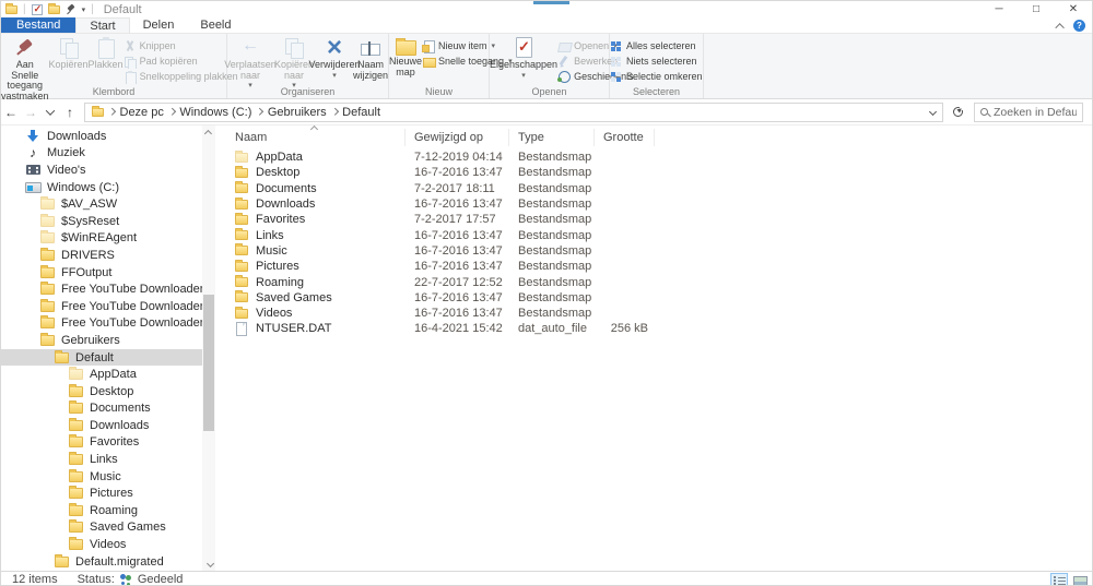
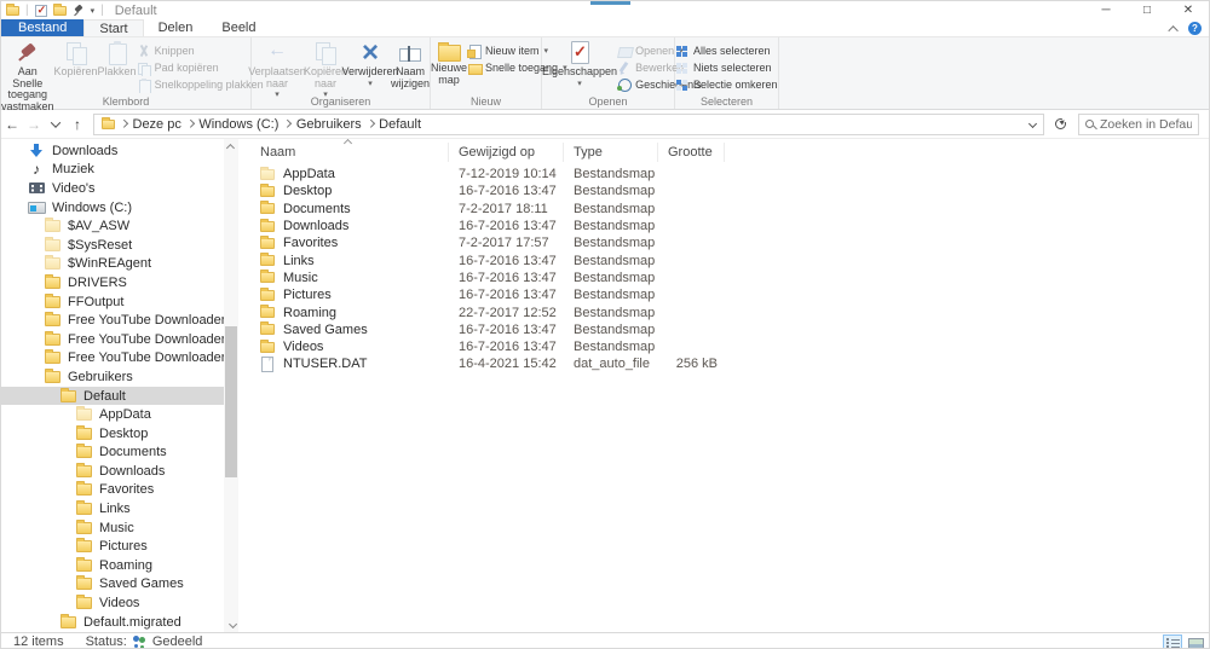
  |
  |
  Default
  ─
  □
  ✕
  Bestand
  Start
  Delen
  Beeld
  ?
  Aan Snelle toegang vastmaken
  Kopiëren
  Plakken
  Knippen
  Pad kopiëren
  Snelkoppeling plakken
  Klembord
  Verplaatsen naar
  Kopiëren naar
  Verwijderen
  Naam wijzigen
  Organiseren
  Nieuwe map
  Nieuw item
  Snelle toegang
  Nieuw
  Eigenschappen
  Openen
  Bewerk
  Geschienis
  Openen
  Alles selecteren
  Niets selecteren
  Selectie omkeren
  Selecteren
  ←
  →
  ↑
  Deze pc
  Windows (C:)
  Gebruikers
  Default
  Zoeken in Defau
  Downloads
  ♪
  Muziek
  Video's
  Windows (C:)
  $AV_ASW
  $SysReset
  $WinREAgent
  DRIVERS
  FFOutput
  Gebruikers
  Default
  AppData
  Desktop
  Documents
  Downloads
  Favorites
  Links
  Music
  Pictures
  Roaming
  Saved Games
  Videos
  Default.migrated
  Naam
  Gewijzigd op
  Type
  Grootte
  AppData
- 7-12-2019 04:14
+ 7-12-2019 10:14
  Bestandsmap
  Desktop
  16-7-2016 13:47
  Bestandsmap
  Documents
  7-2-2017 18:11
  Bestandsmap
  Downloads
  16-7-2016 13:47
  Bestandsmap
  Favorites
  7-2-2017 17:57
  Bestandsmap
  Links
  16-7-2016 13:47
  Bestandsmap
  Music
  16-7-2016 13:47
  Bestandsmap
  Pictures
  16-7-2016 13:47
  Bestandsmap
  Roaming
  22-7-2017 12:52
  Bestandsmap
  Saved Games
  16-7-2016 13:47
  Bestandsmap
  Videos
  16-7-2016 13:47
  Bestandsmap
  NTUSER.DAT
  16-4-2021 15:42
  dat_auto_file
  256 kB
  12 items
  Status:
  Gedeeld
